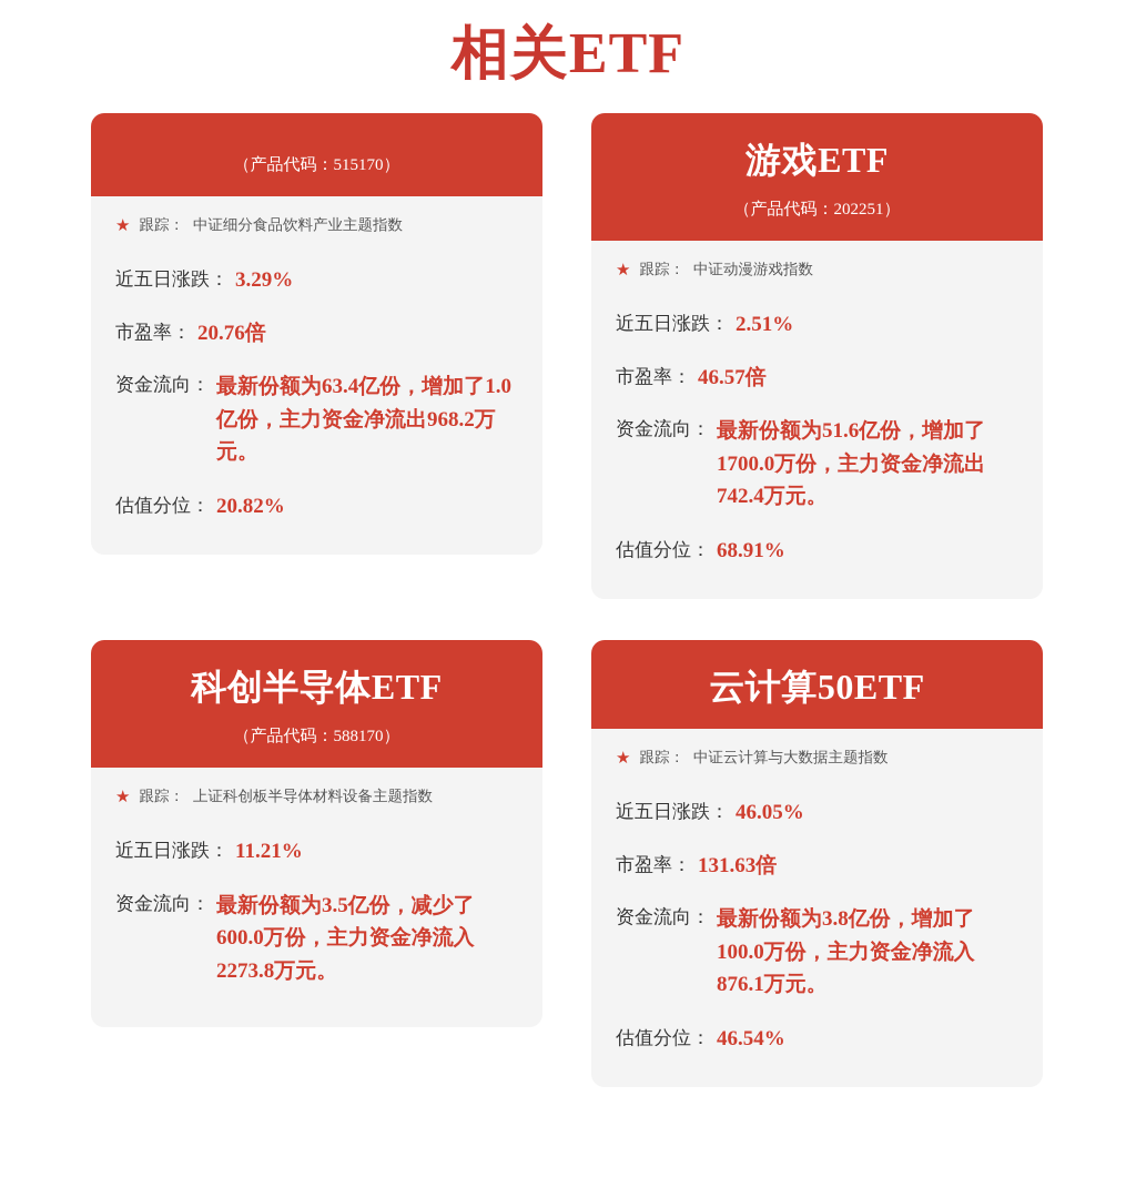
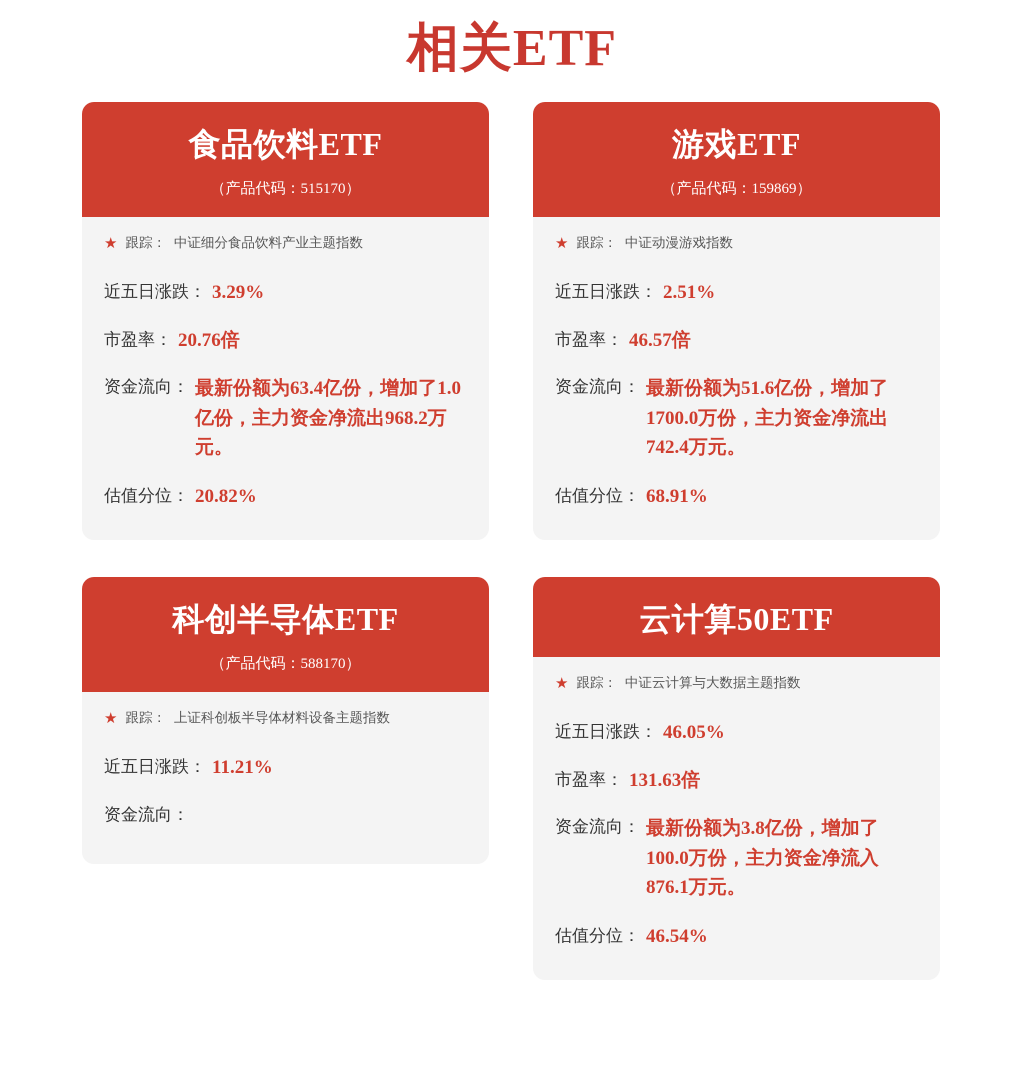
  相关ETF
+ 食品饮料ETF
  （产品代码：515170）
  ★
  跟踪：
  中证细分食品饮料产业主题指数
  近五日涨跌：
  3.29%
  市盈率：
  20.76倍
  资金流向：
  最新份额为63.4亿份，增加了1.0亿份，主力资金净流出968.2万元。
  估值分位：
  20.82%
  游戏ETF
- （产品代码：202251）
+ （产品代码：159869）
  ★
  跟踪：
  中证动漫游戏指数
  近五日涨跌：
  2.51%
  市盈率：
  46.57倍
  资金流向：
  最新份额为51.6亿份，增加了1700.0万份，主力资金净流出742.4万元。
  估值分位：
  68.91%
  科创半导体ETF
  （产品代码：588170）
  ★
  跟踪：
  上证科创板半导体材料设备主题指数
  近五日涨跌：
  11.21%
  资金流向：
- 最新份额为3.5亿份，减少了600.0万份，主力资金净流入2273.8万元。
  云计算50ETF
  ★
  跟踪：
  中证云计算与大数据主题指数
  近五日涨跌：
  46.05%
  市盈率：
  131.63倍
  资金流向：
  最新份额为3.8亿份，增加了100.0万份，主力资金净流入876.1万元。
  估值分位：
  46.54%
